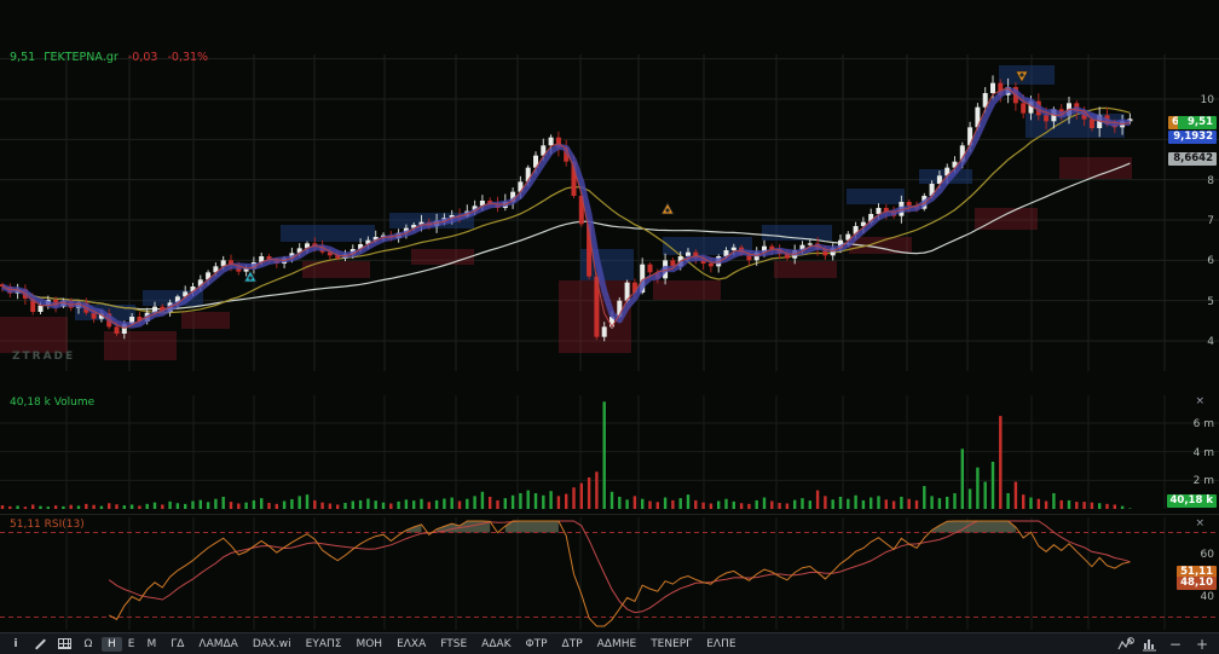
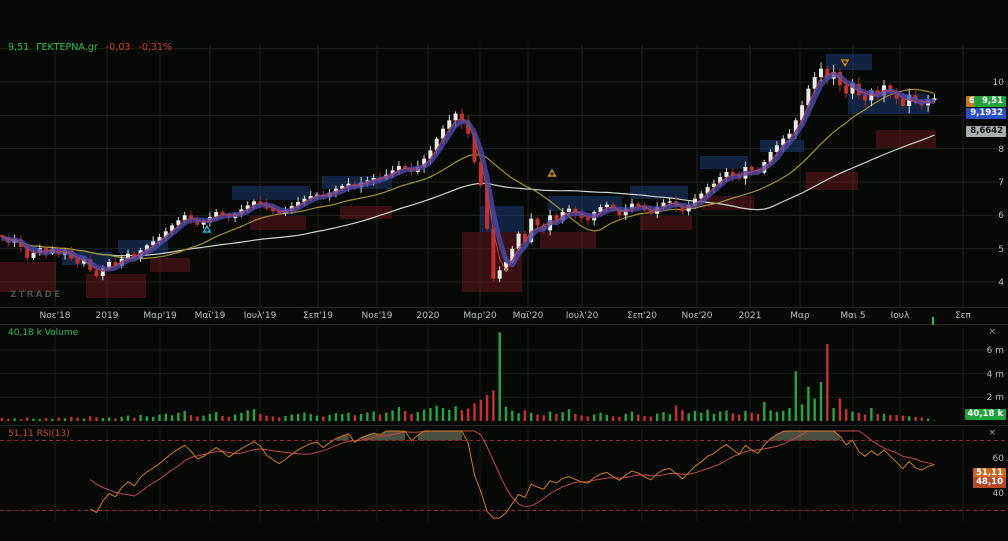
  10
  8
  7
  6
  5
  4
  9,51 ΓΕΚΤΕΡΝΑ.gr -0,03 -0,31%
  ZTRADE
  9,51
  9,1932
  8,6642
+ Νοε'18
+ 2019
+ Μαρ'19
+ Μαϊ'19
+ Ιουλ'19
+ Σεπ'19
+ Νοε'19
+ 2020
+ Μαρ'20
+ Μαϊ'20
+ Ιουλ'20
+ Σεπ'20
+ Νοε'20
+ 2021
+ Μαρ
+ Μαι 5
+ Ιουλ
+ Σεπ
  6 m
  4 m
  2 m
  40,18 k Volume
  ×
  40,18 k
  60
  40
  51,11 RSI(13)
  ×
  51,11
  48,10
- i
- Ω
- Η Ε Μ
- ΓΔ
- ΛΑΜΔΑ
- DAX.wi
- ΕΥΑΠΣ
- ΜΟΗ
- ΕΛΧΑ
- FTSE
- ΑΔΑΚ
- ΦΤΡ
- ΔΤΡ
- ΑΔΜΗΕ
- ΤΕΝΕΡΓ
- ΕΛΠΕ
- −
- +
